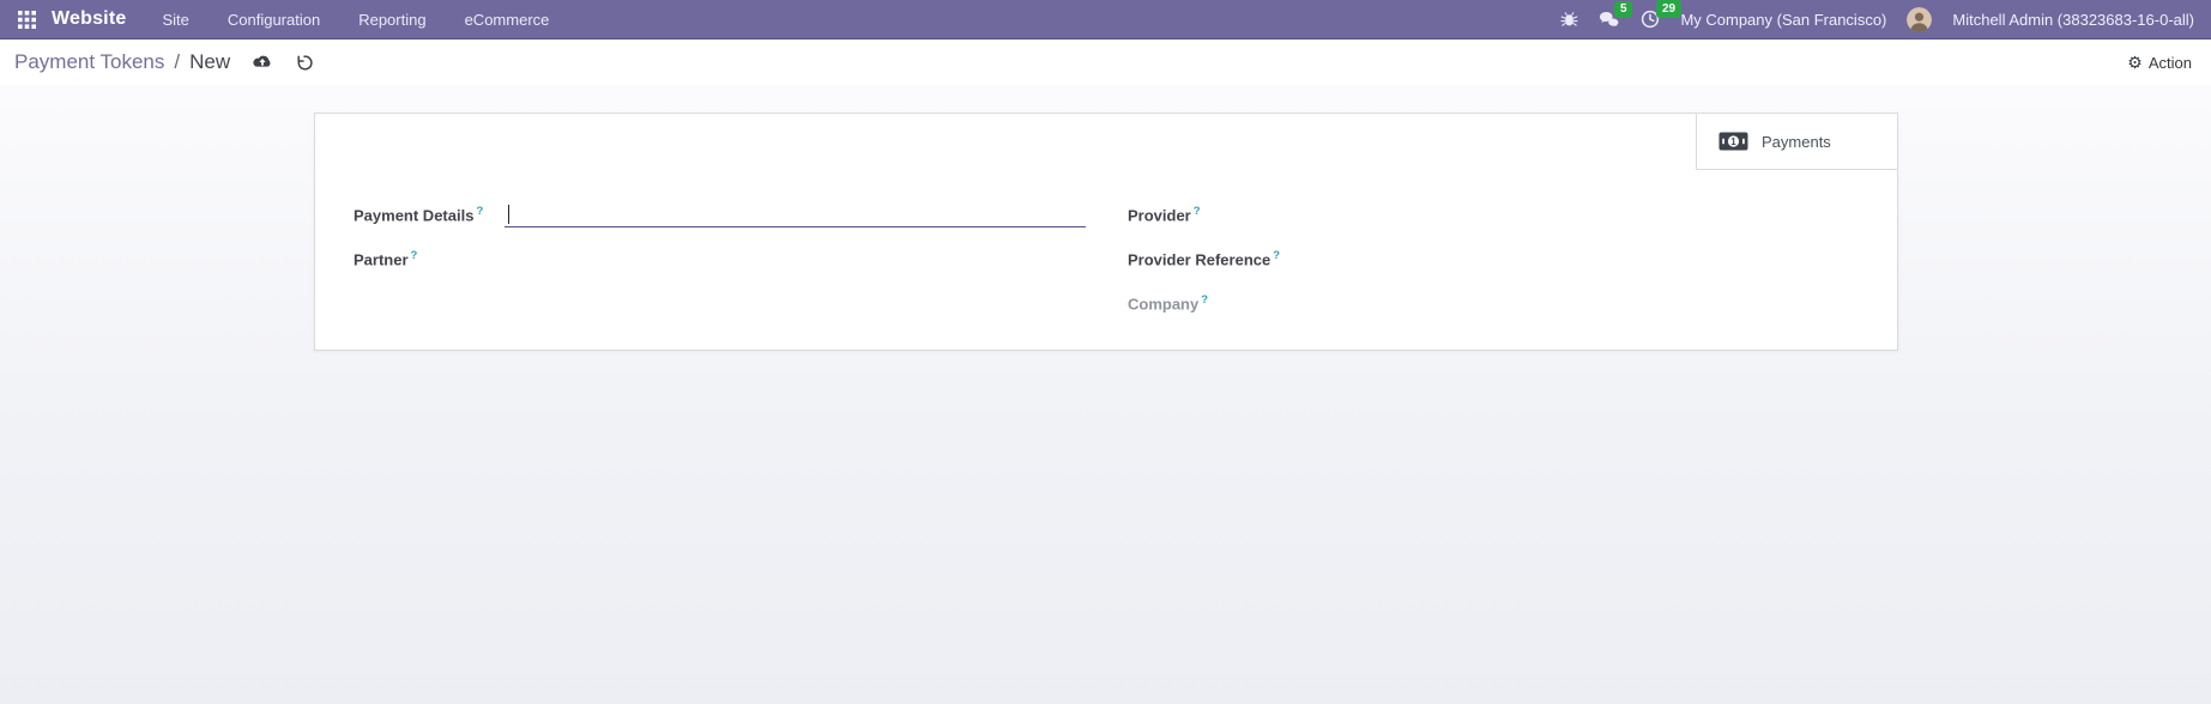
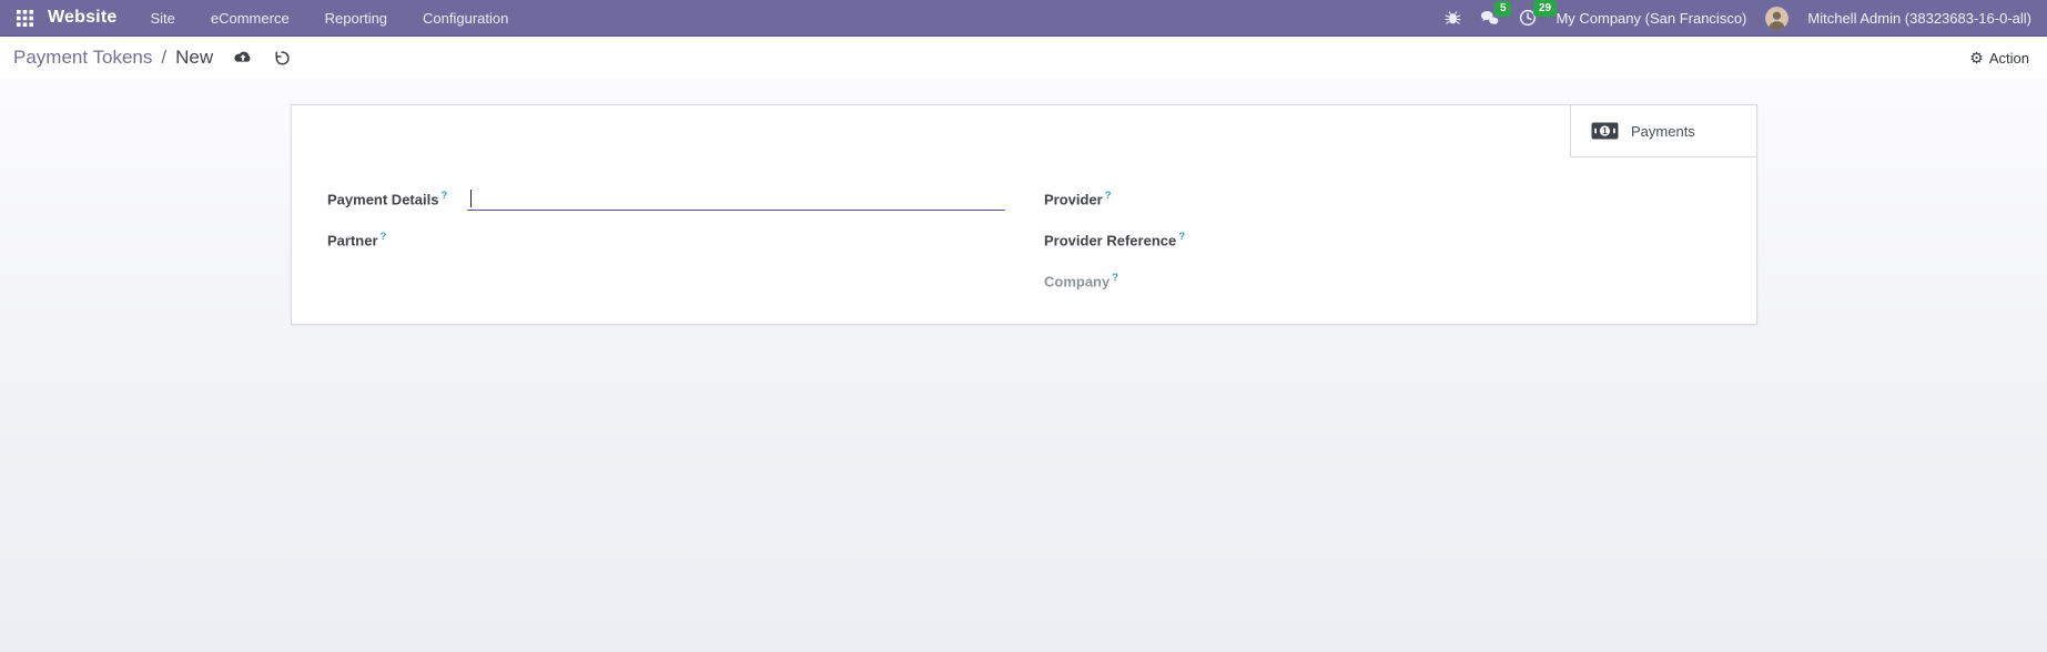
  Website
  Site
- Configuration
+ eCommerce
  Reporting
- eCommerce
+ Configuration
  5
  29
  My Company (San Francisco)
  Mitchell Admin (38323683-16-0-all)
  Payment Tokens
  /
  New
  ⚙
  Action
  1
  Payments
  Payment Details ?
  Partner ?
  Provider ?
  Provider Reference ?
  Company ?
